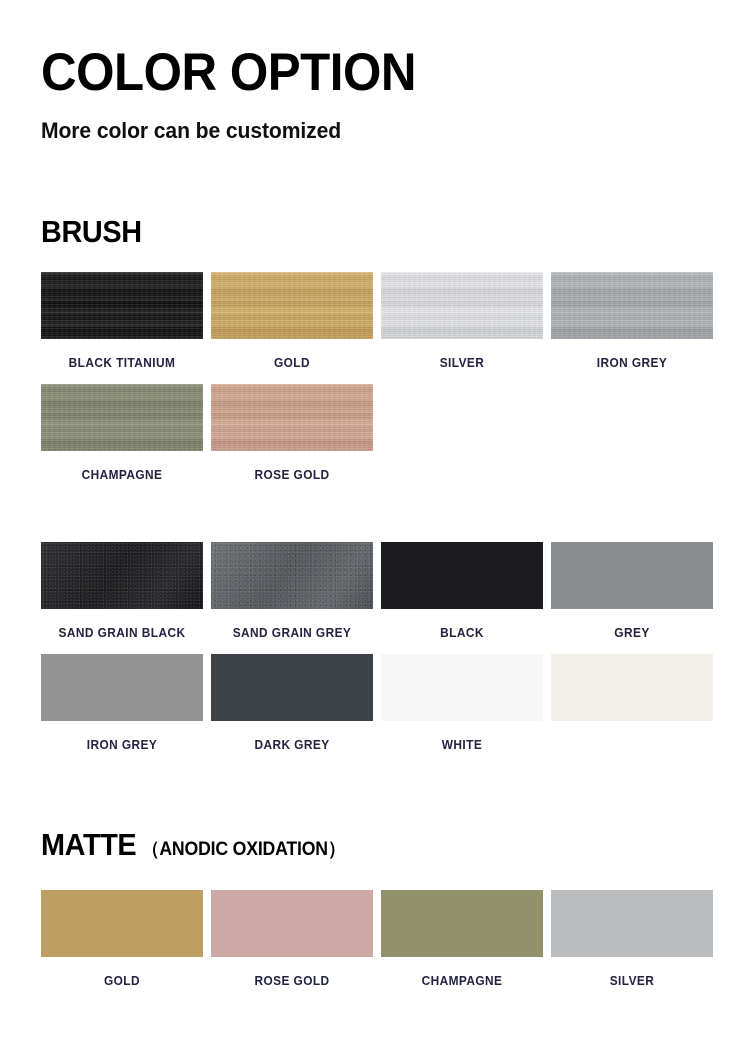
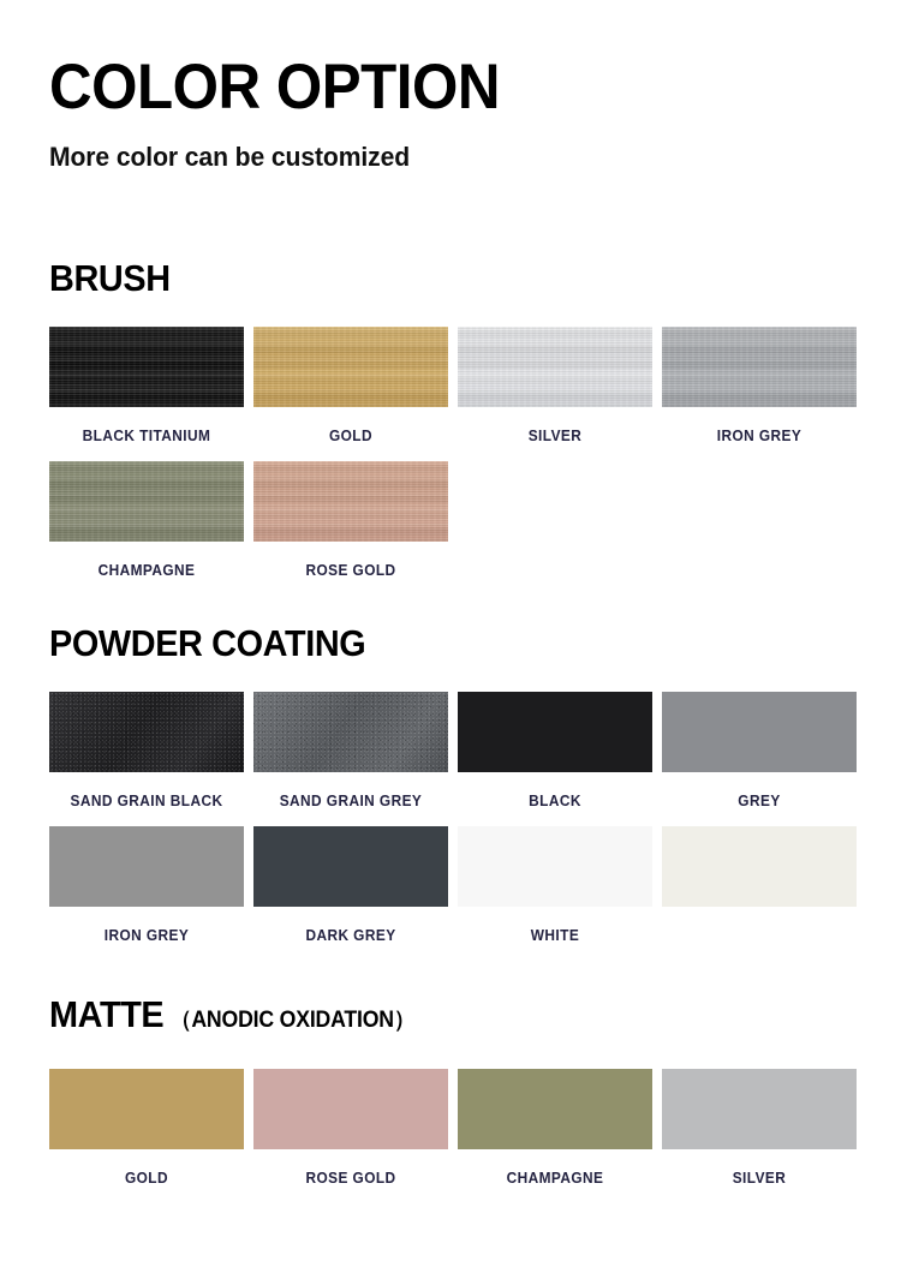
  COLOR OPTION
  More color can be customized
  BRUSH
  BLACK TITANIUM
  GOLD
  SILVER
  IRON GREY
  CHAMPAGNE
  ROSE GOLD
+ POWDER COATING
  SAND GRAIN BLACK
  SAND GRAIN GREY
  BLACK
  GREY
  IRON GREY
  DARK GREY
  WHITE
  MATTE （ANODIC OXIDATION）
  GOLD
  ROSE GOLD
  CHAMPAGNE
  SILVER
